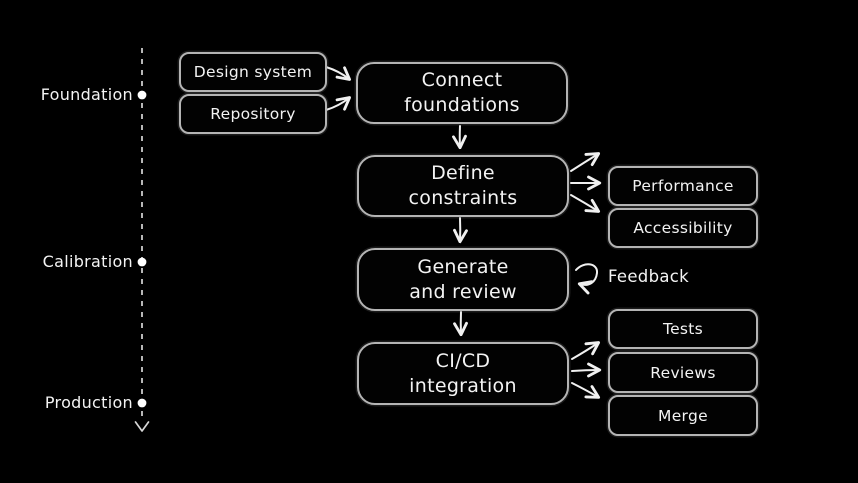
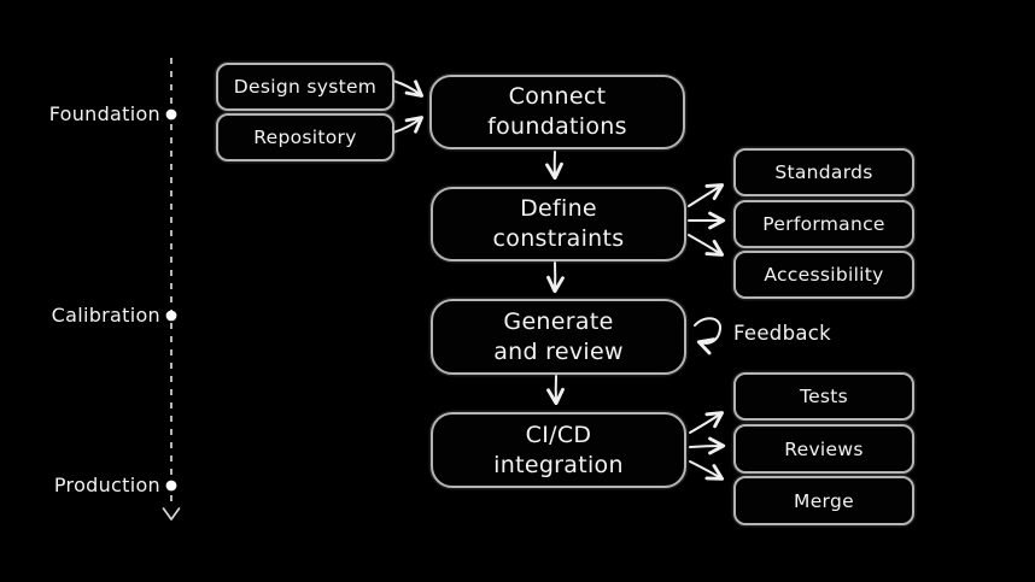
  Foundation
  Calibration
  Production
  Design system
  Repository
  Connect
  foundations
  Define
  constraints
  Generate
  and review
  CI/CD
  integration
+ Standards
  Performance
  Accessibility
  Tests
  Reviews
  Merge
  Feedback
